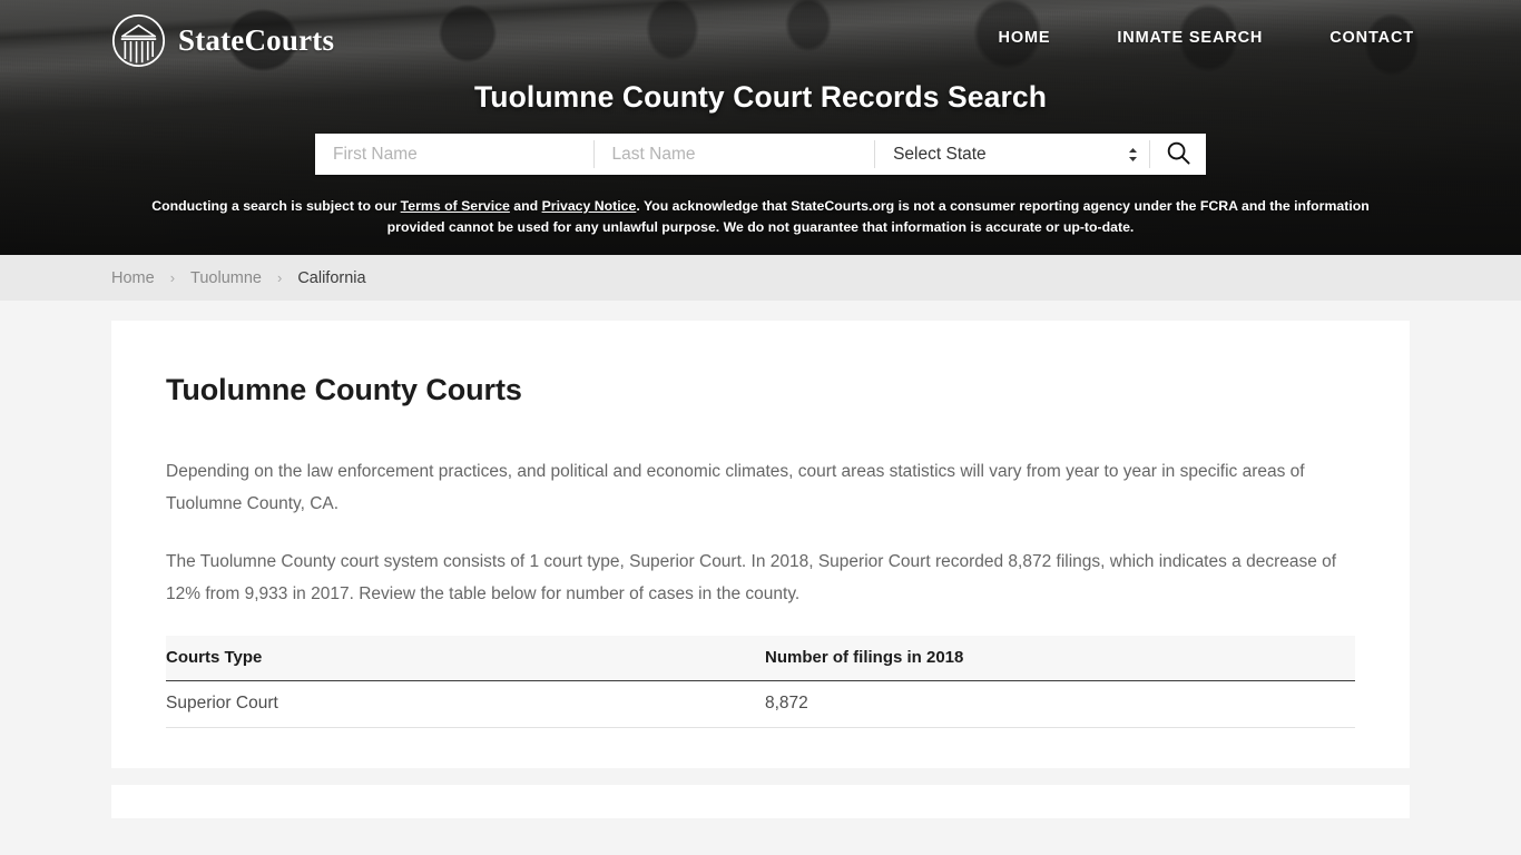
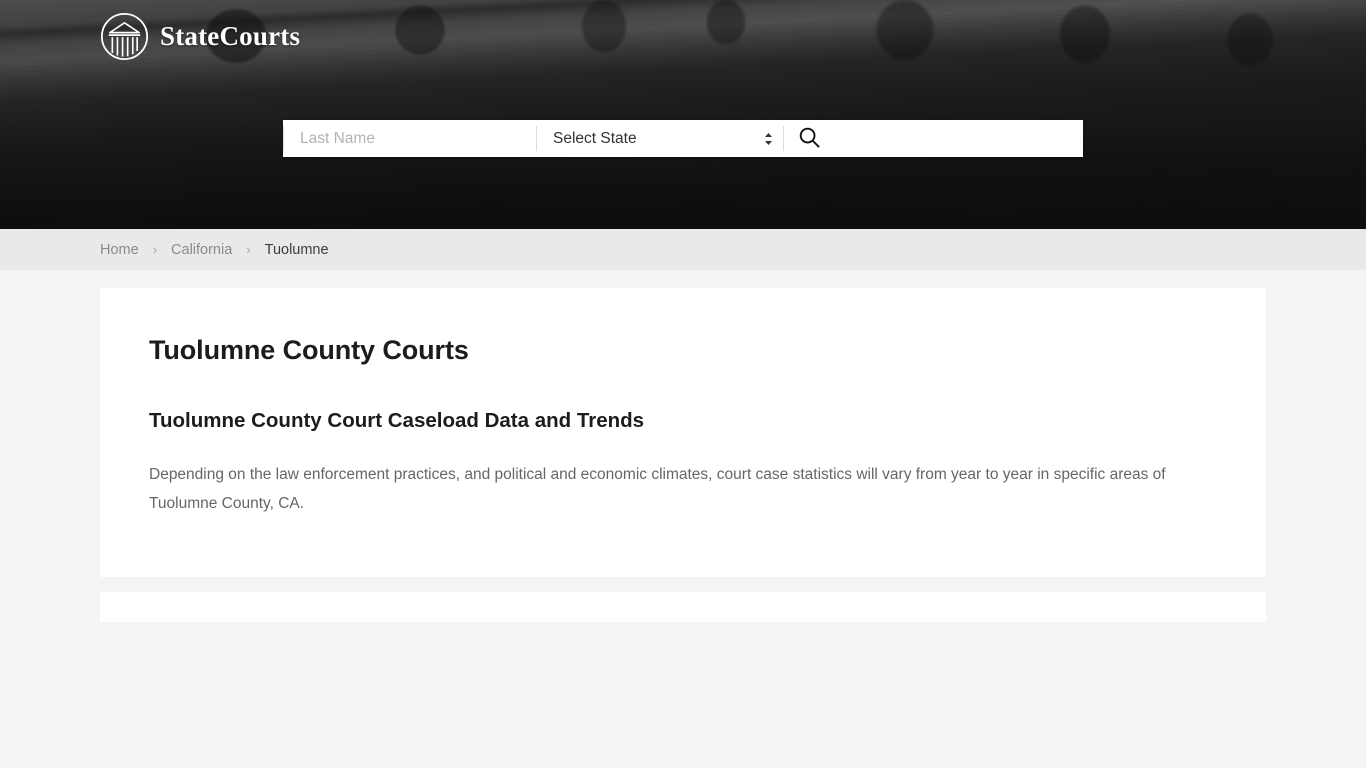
  StateCourts
- HOME
- INMATE SEARCH
- CONTACT
- Tuolumne County Court Records Search
- First Name
  Last Name
  Select State
- Conducting a search is subject to our Terms of Service and Privacy Notice. You acknowledge that StateCourts.org is not a consumer reporting agency under the FCRA and the information provided cannot be used for any unlawful purpose. We do not guarantee that information is accurate or up-to-date.
  Home
  ›
- Tuolumne
+ California
  ›
- California
+ Tuolumne
  Tuolumne County Courts
+ Tuolumne County Court Caseload Data and Trends
- Depending on the law enforcement practices, and political and economic climates, court areas statistics will vary from year to year in specific areas of Tuolumne County, CA.
+ Depending on the law enforcement practices, and political and economic climates, court case statistics will vary from year to year in specific areas of Tuolumne County, CA.
- The Tuolumne County court system consists of 1 court type, Superior Court. In 2018, Superior Court recorded 8,872 filings, which indicates a decrease of 12% from 9,933 in 2017. Review the table below for number of cases in the county.
- Courts Type	Number of filings in 2018
- Superior Court	8,872
